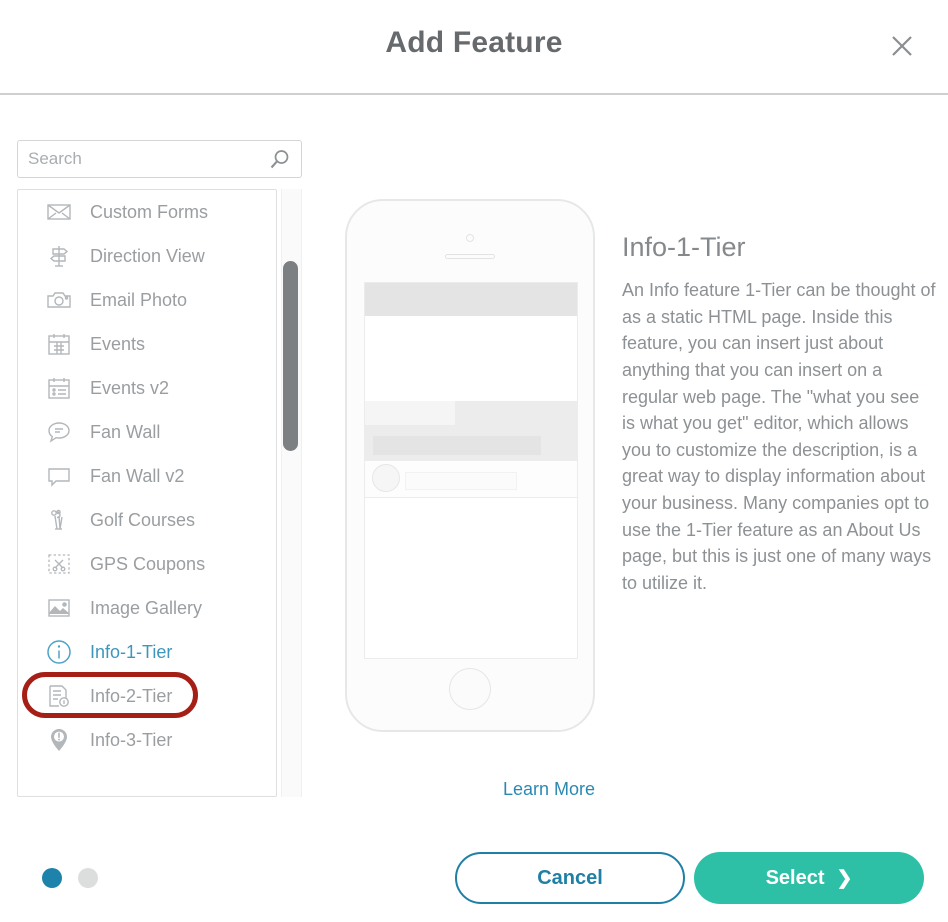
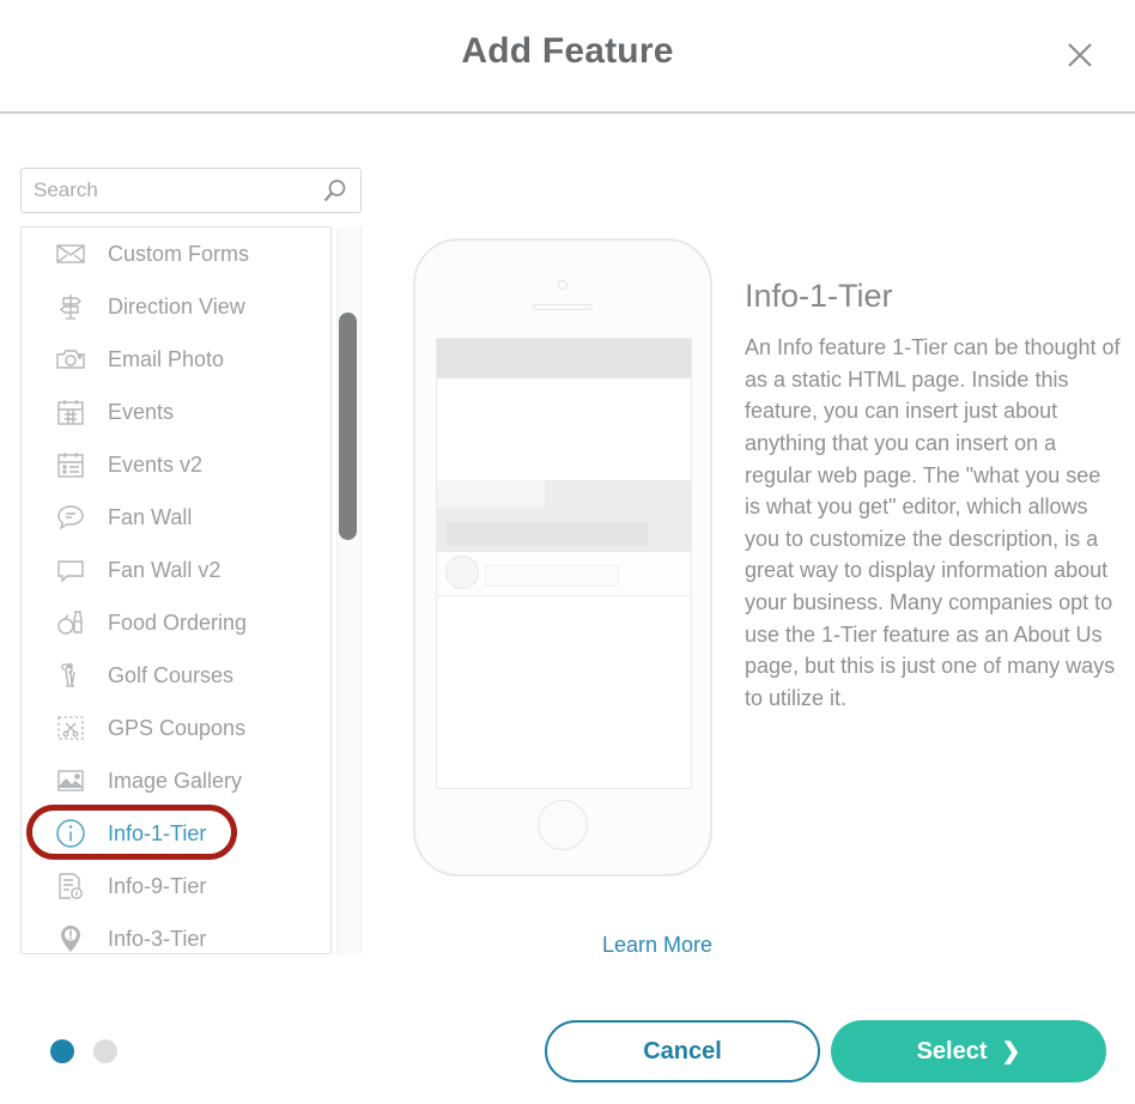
  Add Feature
  Search
  Custom Forms
  Direction View
  Email Photo
  Events
  Events v2
  Fan Wall
  Fan Wall v2
+ Food Ordering
  Golf Courses
  GPS Coupons
  Image Gallery
  Info-1-Tier
- Info-2-Tier
+ Info-9-Tier
  Info-3-Tier
  Info-1-Tier
  An Info feature 1-Tier can be thought of as a static HTML page. Inside this feature, you can insert just about anything that you can insert on a regular web page. The "what you see is what you get" editor, which allows you to customize the description, is a great way to display information about your business. Many companies opt to use the 1-Tier feature as an About Us page, but this is just one of many ways to utilize it.
  Learn More
  Cancel
  Select
  ❯
